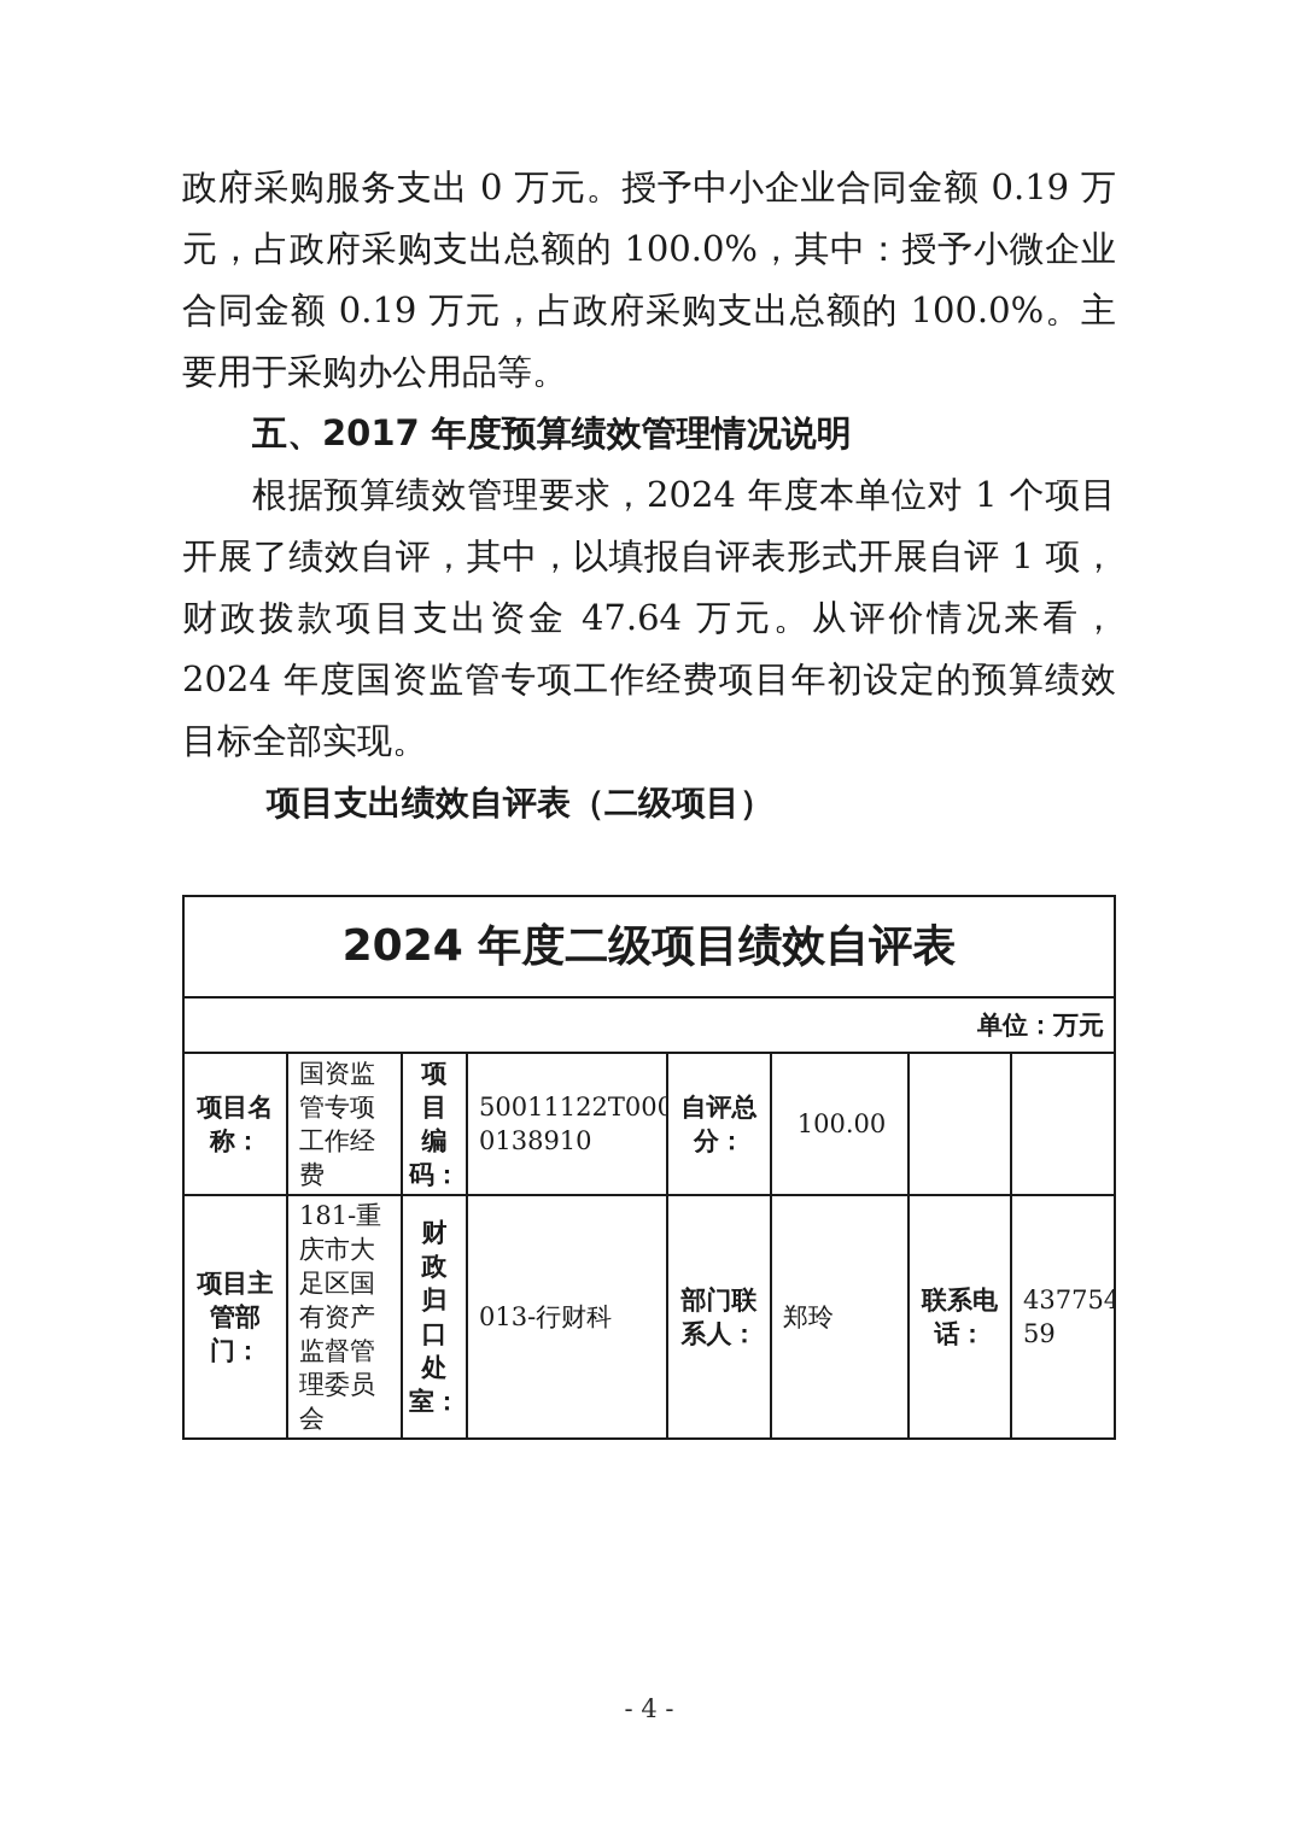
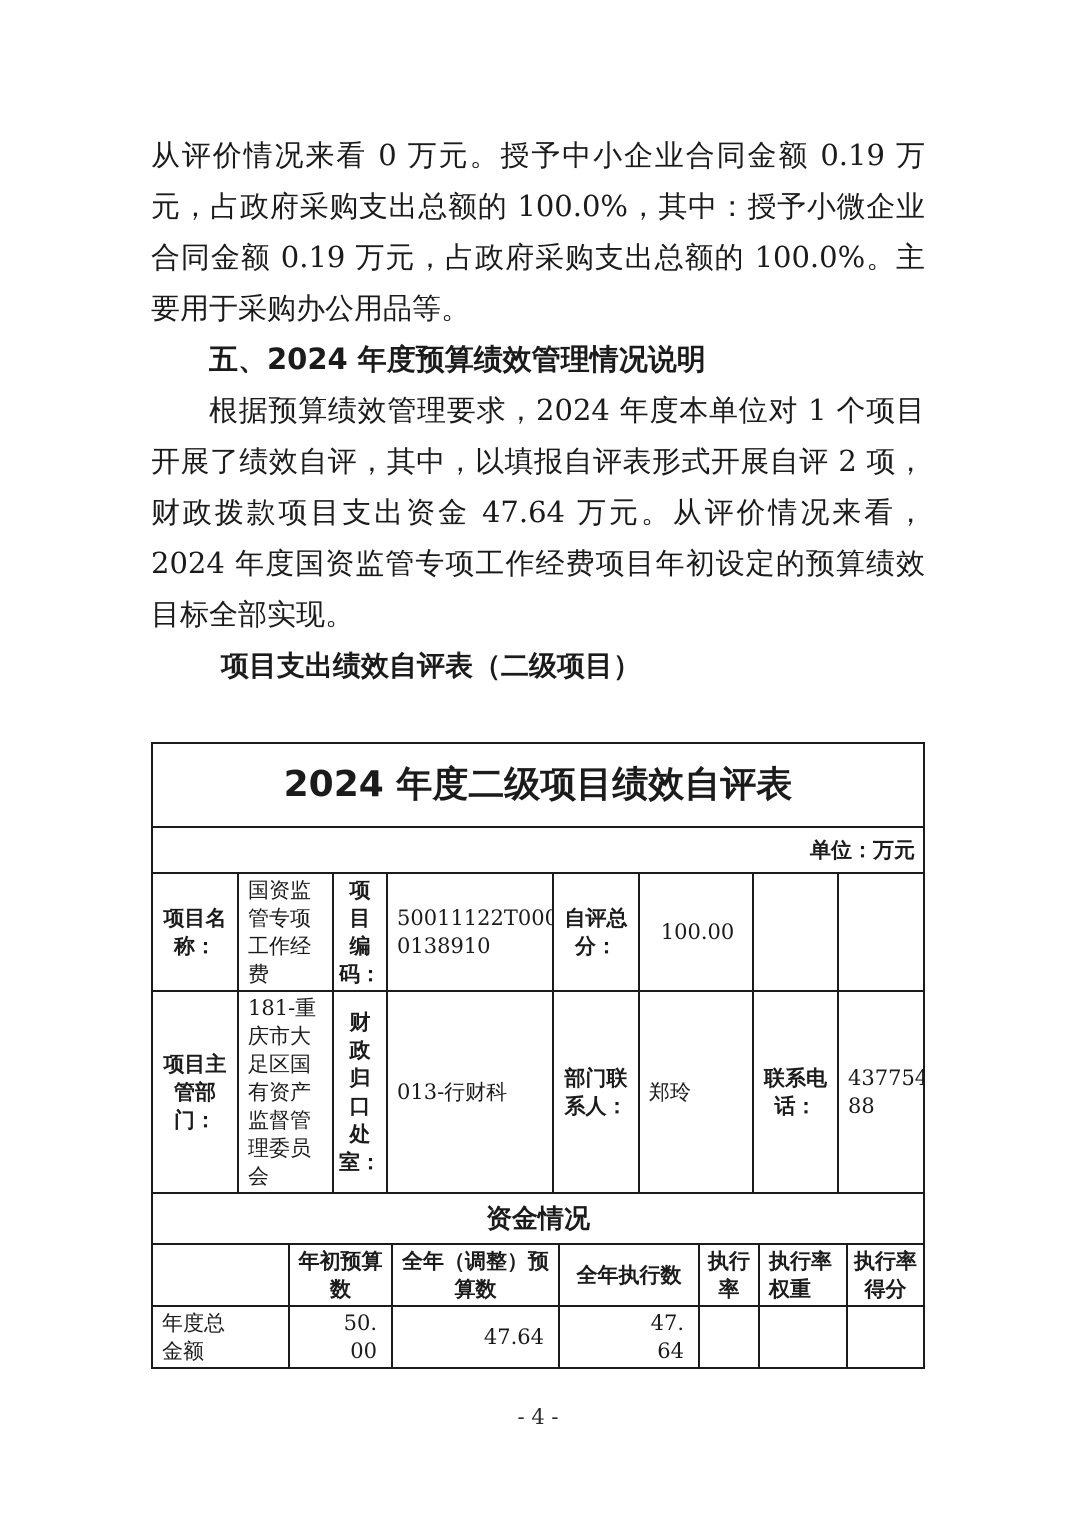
- 政府采购服务支出 0 万元。授予中小企业合同金额 0.19 万元，占政府采购支出总额的 100.0%，其中：授予小微企业合同金额 0.19 万元，占政府采购支出总额的 100.0%。主要用于采购办公用品等。
+ 从评价情况来看 0 万元。授予中小企业合同金额 0.19 万元，占政府采购支出总额的 100.0%，其中：授予小微企业合同金额 0.19 万元，占政府采购支出总额的 100.0%。主要用于采购办公用品等。
- 五、2017 年度预算绩效管理情况说明
+ 五、2024 年度预算绩效管理情况说明
- 根据预算绩效管理要求，2024 年度本单位对 1 个项目开展了绩效自评，其中，以填报自评表形式开展自评 1 项，财政拨款项目支出资金 47.64 万元。从评价情况来看，2024 年度国资监管专项工作经费项目年初设定的预算绩效目标全部实现。
+ 根据预算绩效管理要求，2024 年度本单位对 1 个项目开展了绩效自评，其中，以填报自评表形式开展自评 2 项，财政拨款项目支出资金 47.64 万元。从评价情况来看，2024 年度国资监管专项工作经费项目年初设定的预算绩效目标全部实现。
  项目支出绩效自评表（二级项目）
  2024 年度二级项目绩效自评表
  单位：万元
  项目名 称：	国资监 管专项 工作经 费	项 目 编 码：	50011122T000 0138910	自评总 分：	100.00
- 项目主 管部 门：	181-重 庆市大 足区国 有资产 监督管 理委员 会	财 政 归 口 处 室：	013-行财科	部门联 系人：	郑玲	联系电 话：	437754 59
+ 项目主 管部 门：	181-重 庆市大 足区国 有资产 监督管 理委员 会	财 政 归 口 处 室：	013-行财科	部门联 系人：	郑玲	联系电 话：	437754 88
+ 资金情况
+ 	年初预算 数	全年（调整）预 算数	全年执行数	执行 率	执行率 权重	执行率 得分
+ 年度总 金额	50. 00	47.64	47. 64
  - 4 -
